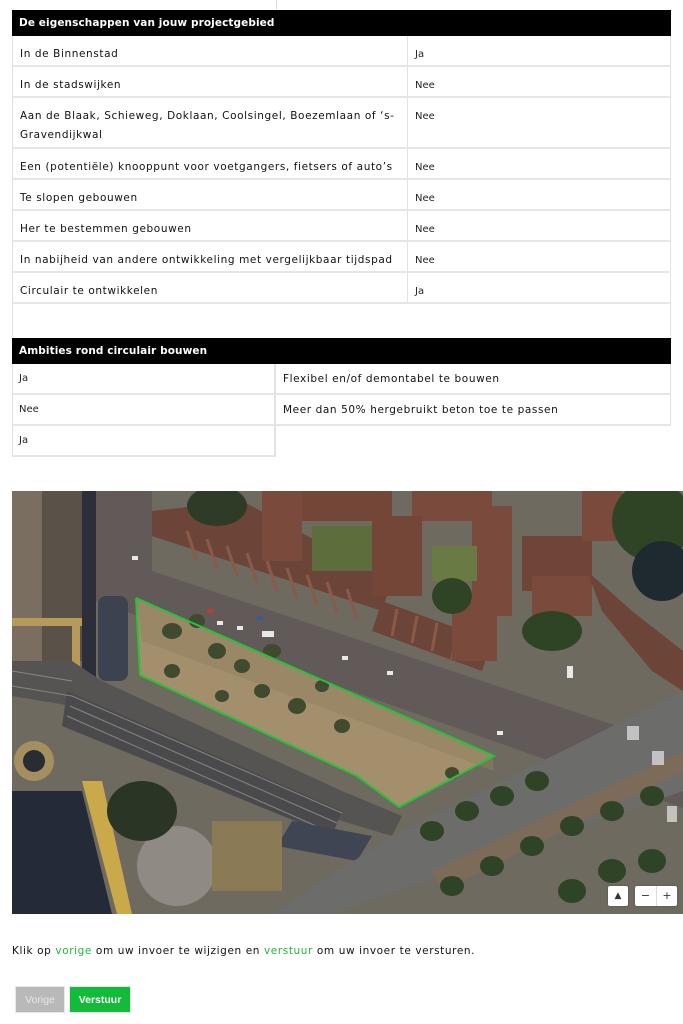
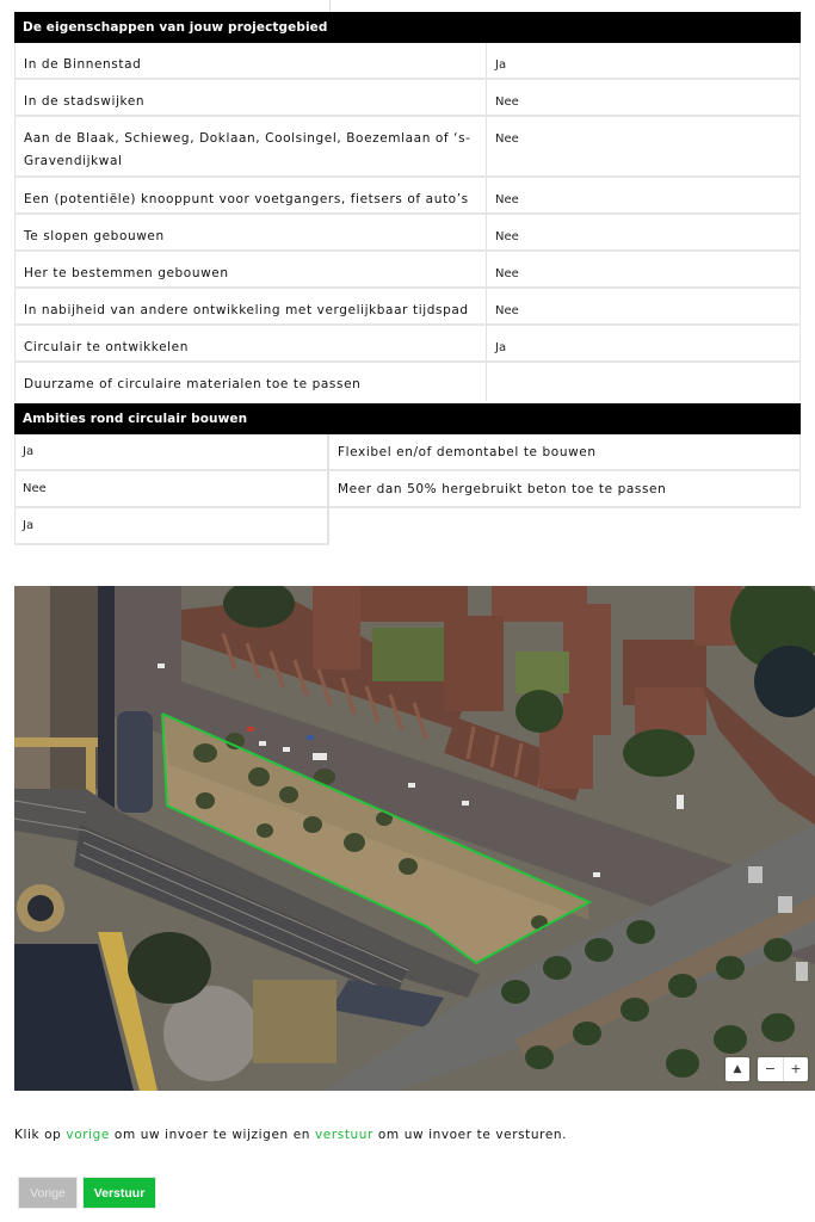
  De eigenschappen van jouw projectgebied
  In de Binnenstad
  Ja
  In de stadswijken
  Nee
  Aan de Blaak, Schieweg, Doklaan, Coolsingel, Boezemlaan of ‘s-Gravendijkwal
  Nee
  Een (potentiële) knooppunt voor voetgangers, fietsers of auto’s
  Nee
  Te slopen gebouwen
  Nee
  Her te bestemmen gebouwen
  Nee
  In nabijheid van andere ontwikkeling met vergelijkbaar tijdspad
  Nee
  Circulair te ontwikkelen
  Ja
+ Duurzame of circulaire materialen toe te passen
  Ambities rond circulair bouwen
  Ja
  Flexibel en/of demontabel te bouwen
  Nee
  Meer dan 50% hergebruikt beton toe te passen
  Ja
  ▲
  −
  +
  Klik op vorige om uw invoer te wijzigen en verstuur om uw invoer te versturen.
  Vorige
  Verstuur
